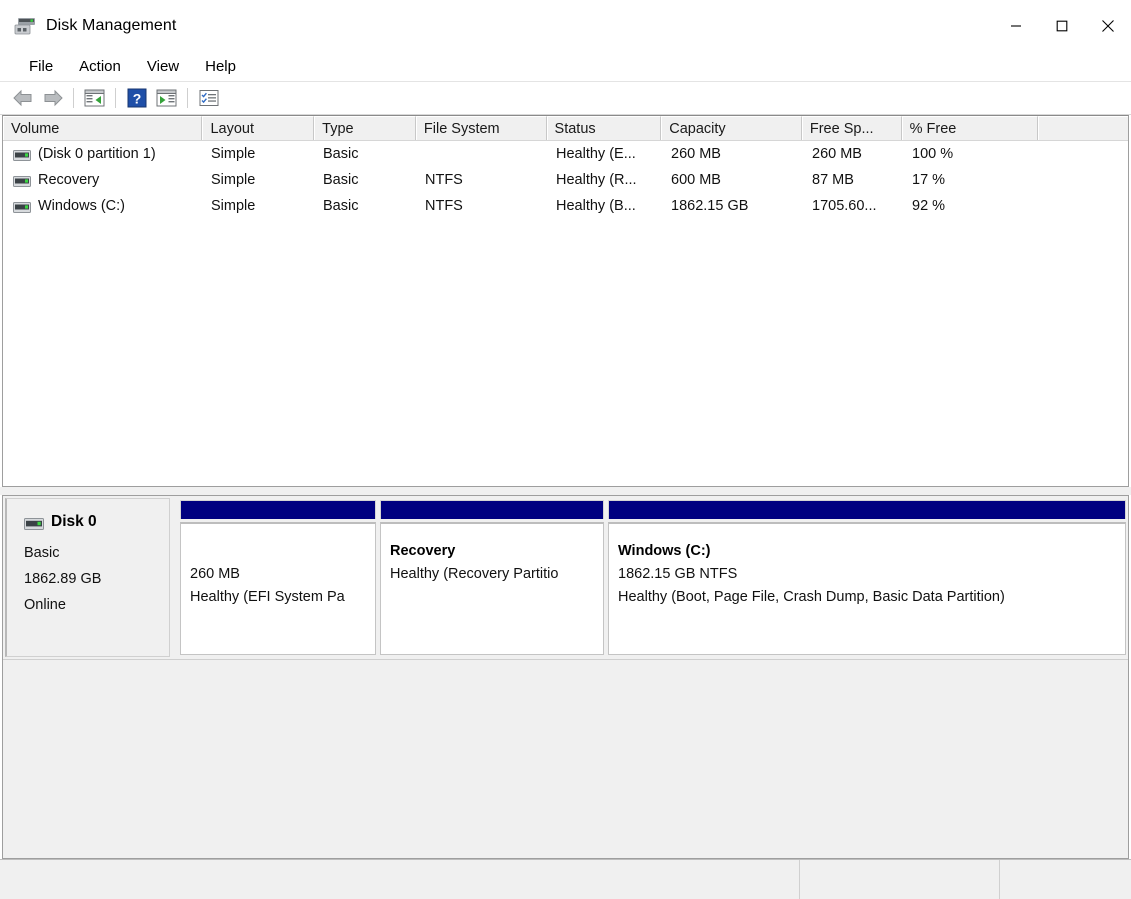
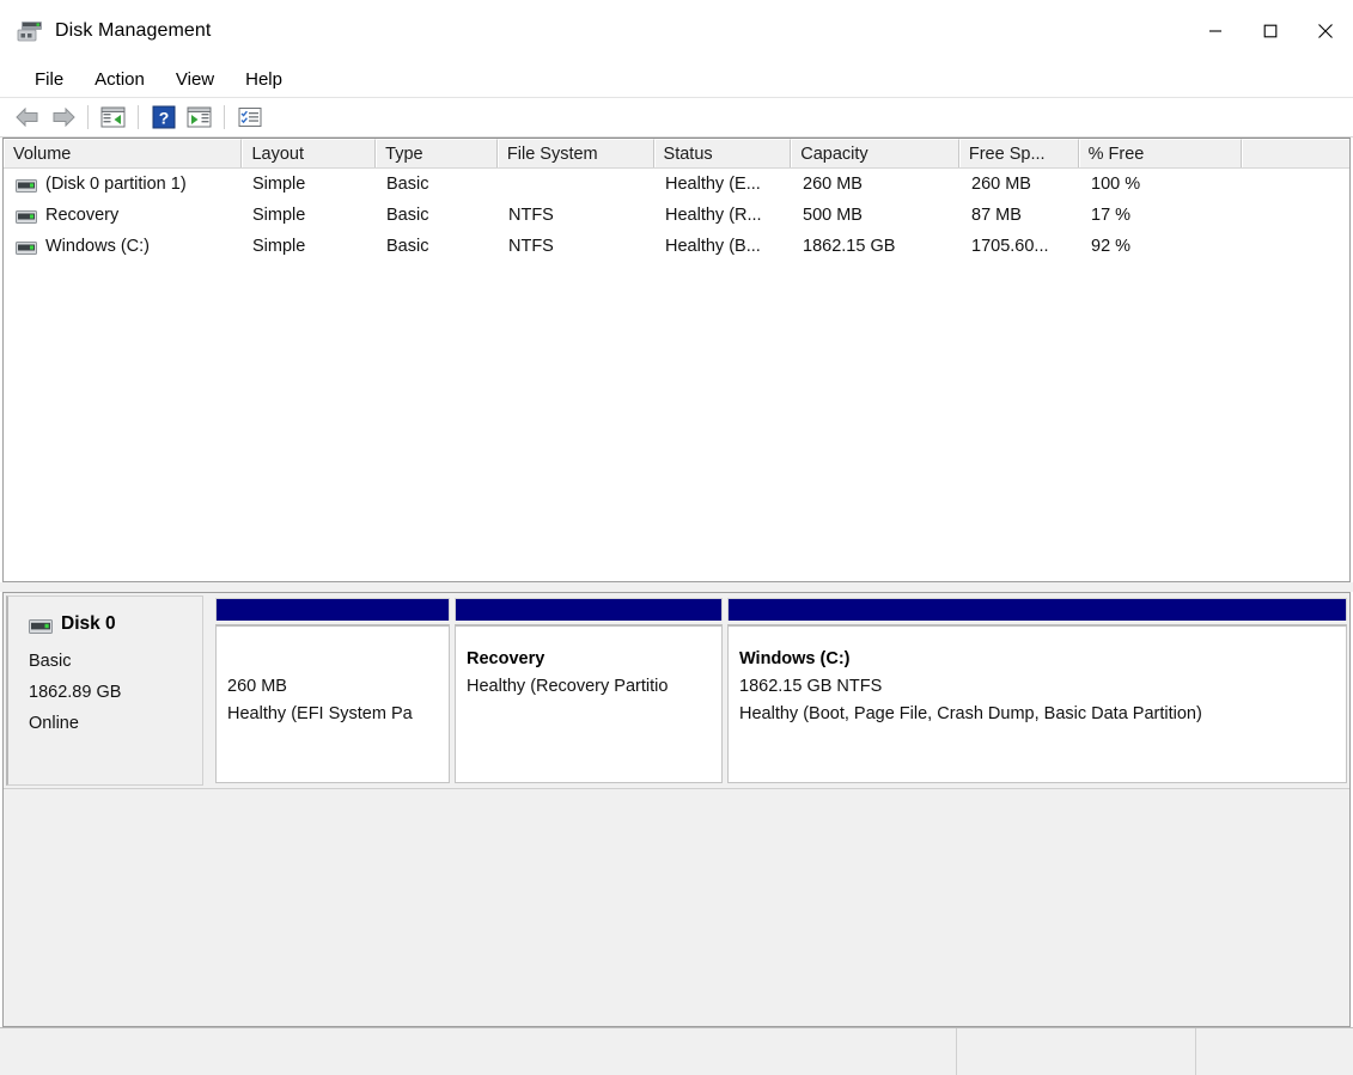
  Disk Management
  File
  Action
  View
  Help
  ?
  Volume
  Layout
  Type
  File System
  Status
  Capacity
  Free Sp...
  % Free
  (Disk 0 partition 1)
  Simple
  Basic
  Healthy (E...
  260 MB
  260 MB
  100 %
  Recovery
  Simple
  Basic
  NTFS
  Healthy (R...
- 600 MB
+ 500 MB
  87 MB
  17 %
  Windows (C:)
  Simple
  Basic
  NTFS
  Healthy (B...
  1862.15 GB
  1705.60...
  92 %
  Disk 0
  Basic
  1862.89 GB
  Online
  260 MB
  Healthy (EFI System Pa
  Recovery
  Healthy (Recovery Partitio
  Windows (C:)
  1862.15 GB NTFS
  Healthy (Boot, Page File, Crash Dump, Basic Data Partition)
